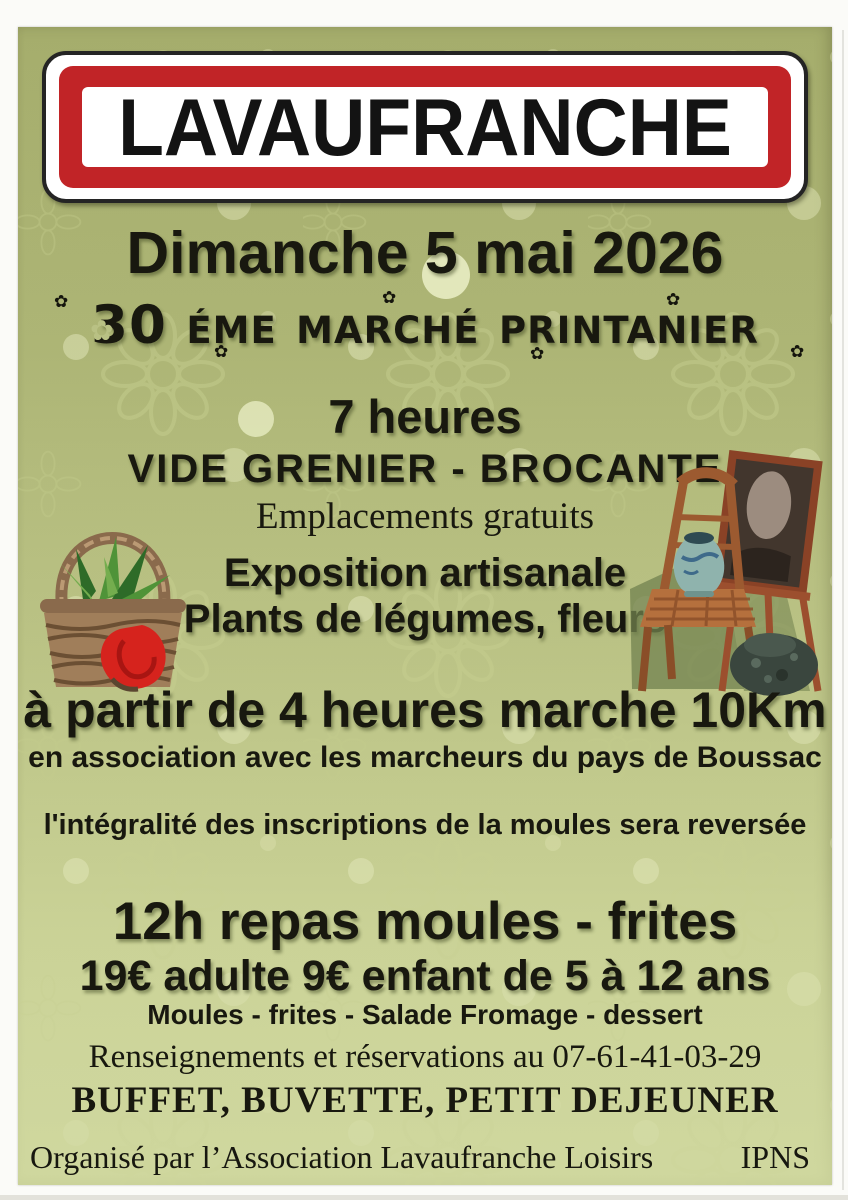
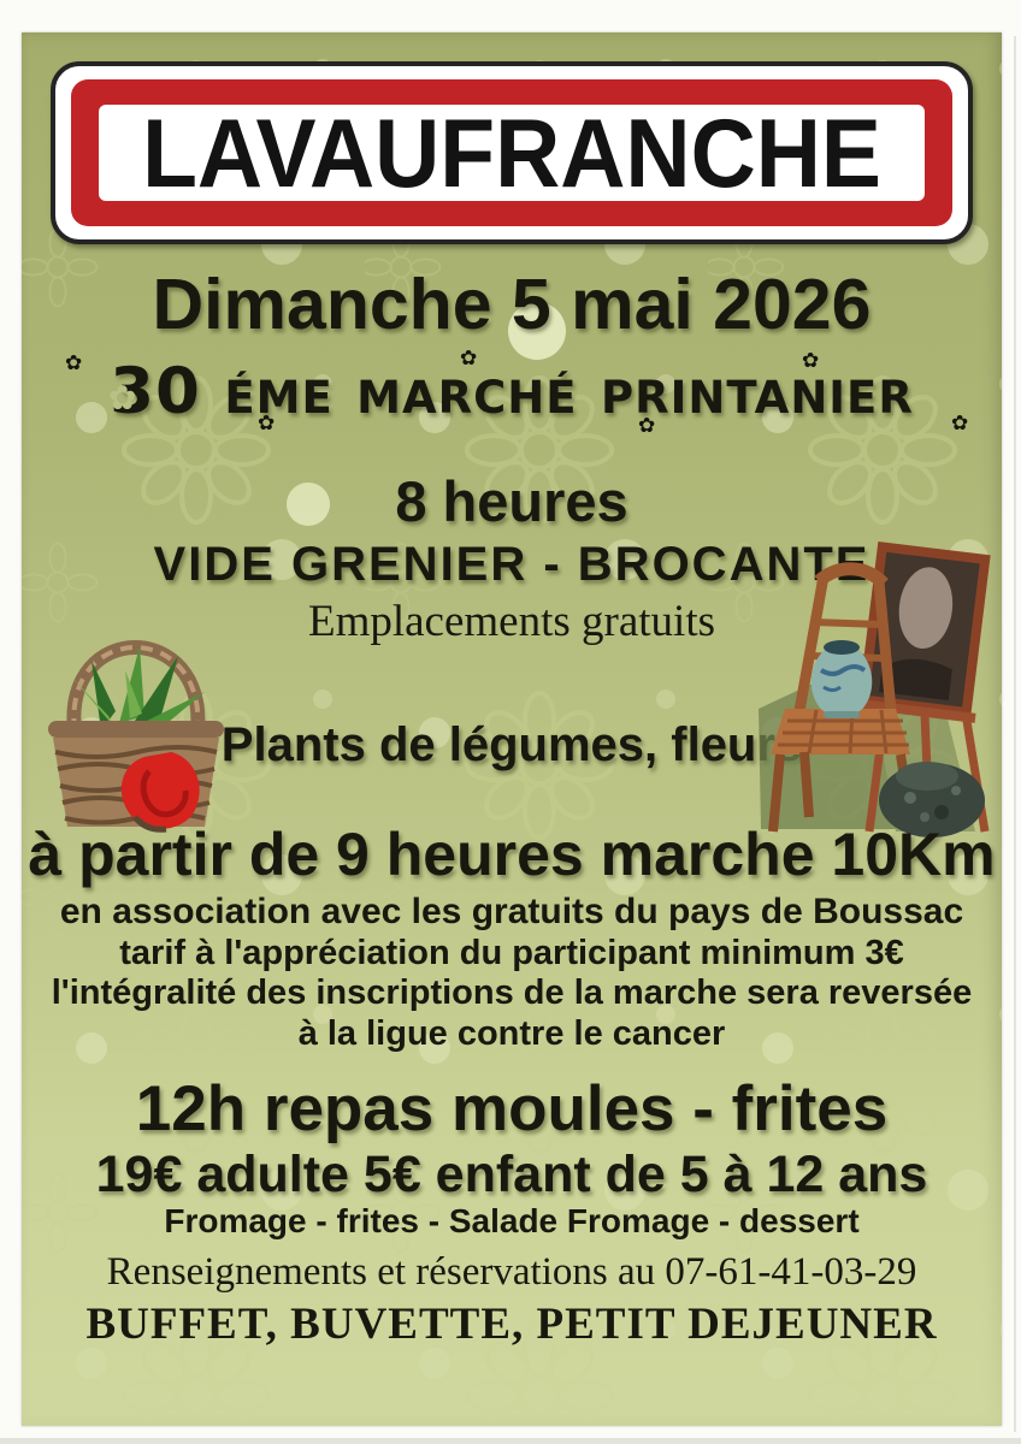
  LAVAUFRANCHE
  Dimanche 5 mai 2026
  30 éme marché printanier
  ✿
  ✿
  ✿
  ✿
  ✿
  ✿
  ✿
- 7 heures
+ 8 heures
  VIDE GRENIER - BROCANT
  Emplacements gratuits
- Exposition artisanale
  Plants de légumes, fleur
- à partir de 4 heures marche 10Km
+ à partir de 9 heures marche 10Km
- en association avec les marcheurs du pays de Boussac
+ en association avec les gratuits du pays de Boussac
+ tarif à l'appréciation du participant minimum 3€
- l'intégralité des inscriptions de la moules sera reversée
+ l'intégralité des inscriptions de la marche sera reversée
+ à la ligue contre le cancer
  12h repas moules - frites
- 19€ adulte 9€ enfant de 5 à 12 ans
+ 19€ adulte 5€ enfant de 5 à 12 ans
- Moules - frites - Salade Fromage - dessert
+ Fromage - frites - Salade Fromage - dessert
  Renseignements et réservations au 07-61-41-03-29
  BUFFET, BUVETTE, PETIT DEJEUNER
- Organisé par l’Association Lavaufranche Loisirs
- IPNS
